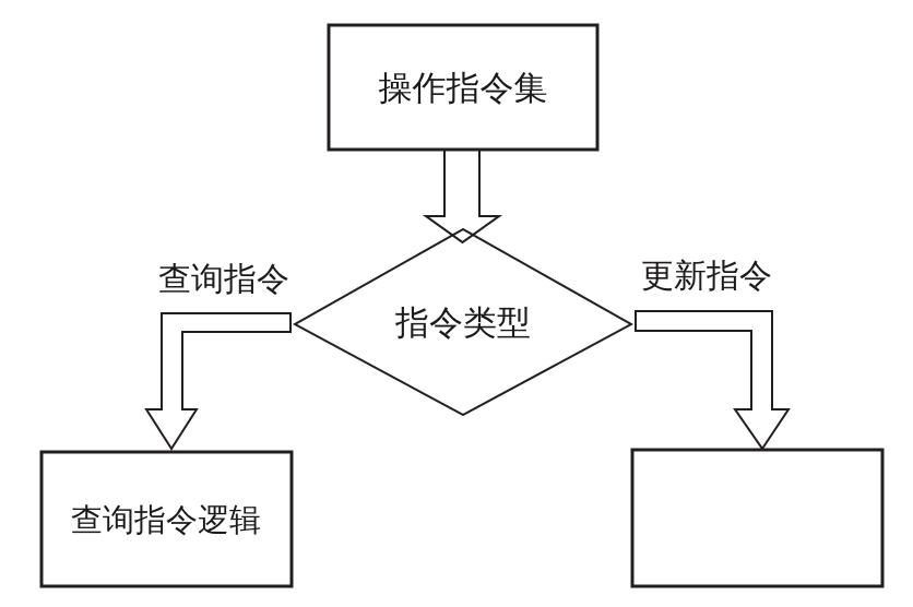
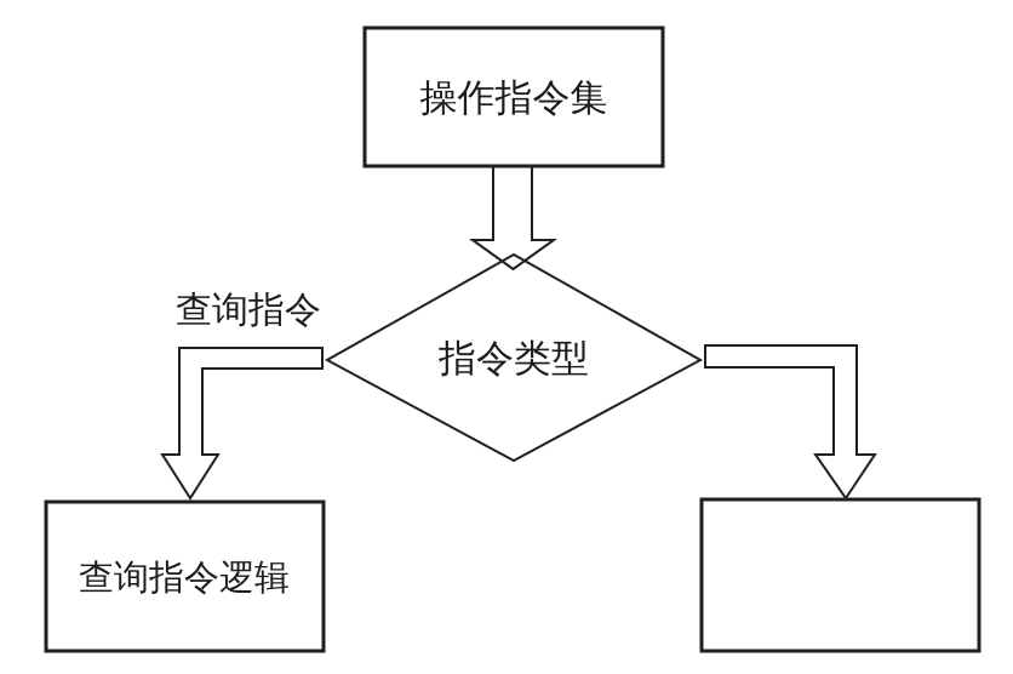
  操作指令集
  指令类型
  查询指令逻辑
  查询指令
- 更新指令
